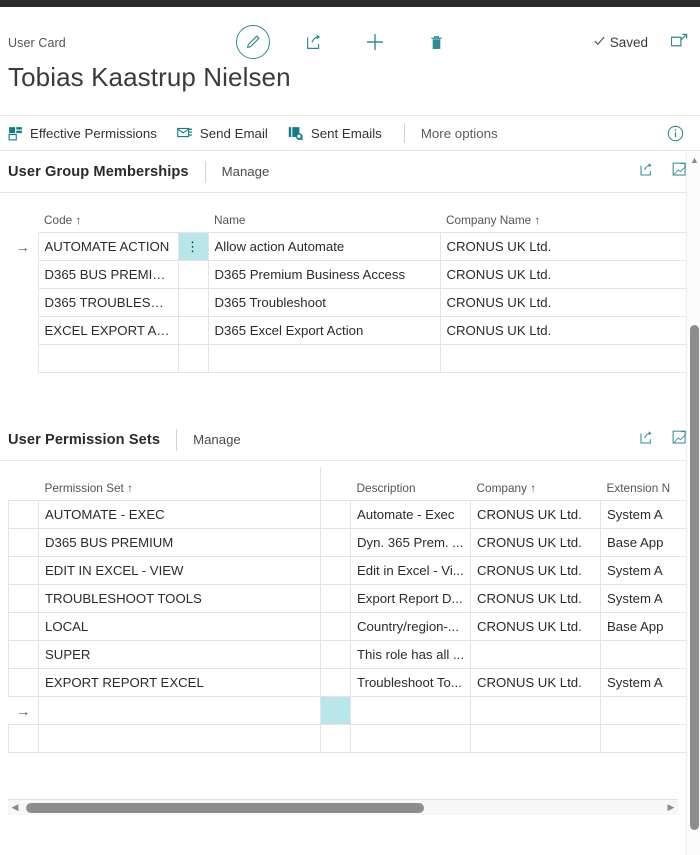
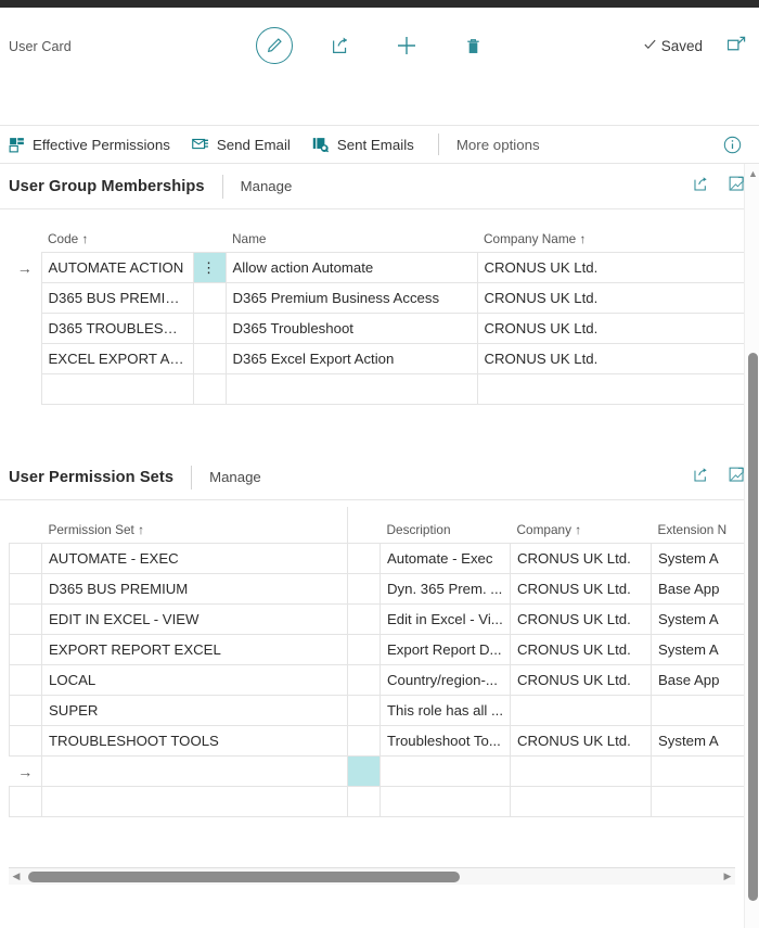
  User Card
  Saved
- Tobias Kaastrup Nielsen
  Effective Permissions
  Send Email
  Sent Emails
  More options
  User Group Memberships
  Manage
  	Code ↑		Name	Company Name ↑
  →	AUTOMATE ACTION	⋮	Allow action Automate	CRONUS UK Ltd.
  	D365 BUS PREMIUM		D365 Premium Business Access	CRONUS UK Ltd.
  	D365 TROUBLESHO..		D365 Troubleshoot	CRONUS UK Ltd.
  	EXCEL EXPORT ACTI		D365 Excel Export Action	CRONUS UK Ltd.
  User Permission Sets
  Manage
  	Permission Set ↑		Description	Company ↑	Extension N
  	AUTOMATE - EXEC		Automate - Exec	CRONUS UK Ltd.	System A
  	D365 BUS PREMIUM		Dyn. 365 Prem. ...	CRONUS UK Ltd.	Base App
  	EDIT IN EXCEL - VIEW		Edit in Excel - Vi...	CRONUS UK Ltd.	System A
- 	TROUBLESHOOT TOOLS		Export Report D...	CRONUS UK Ltd.	System A
+ 	EXPORT REPORT EXCEL		Export Report D...	CRONUS UK Ltd.	System A
  	LOCAL		Country/region-...	CRONUS UK Ltd.	Base App
  	SUPER		This role has all ...
- 	EXPORT REPORT EXCEL		Troubleshoot To...	CRONUS UK Ltd.	System A
+ 	TROUBLESHOOT TOOLS		Troubleshoot To...	CRONUS UK Ltd.	System A
  →
  ◀
  ▶
  ▲
